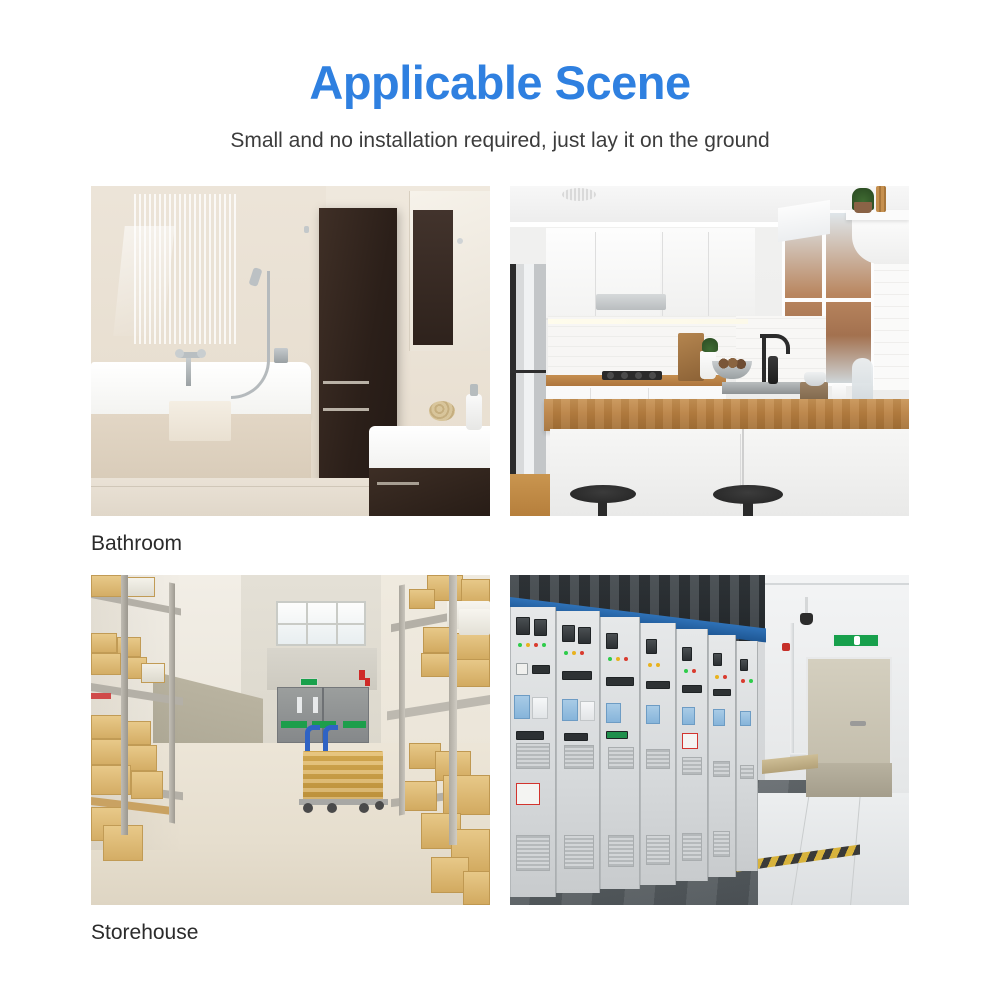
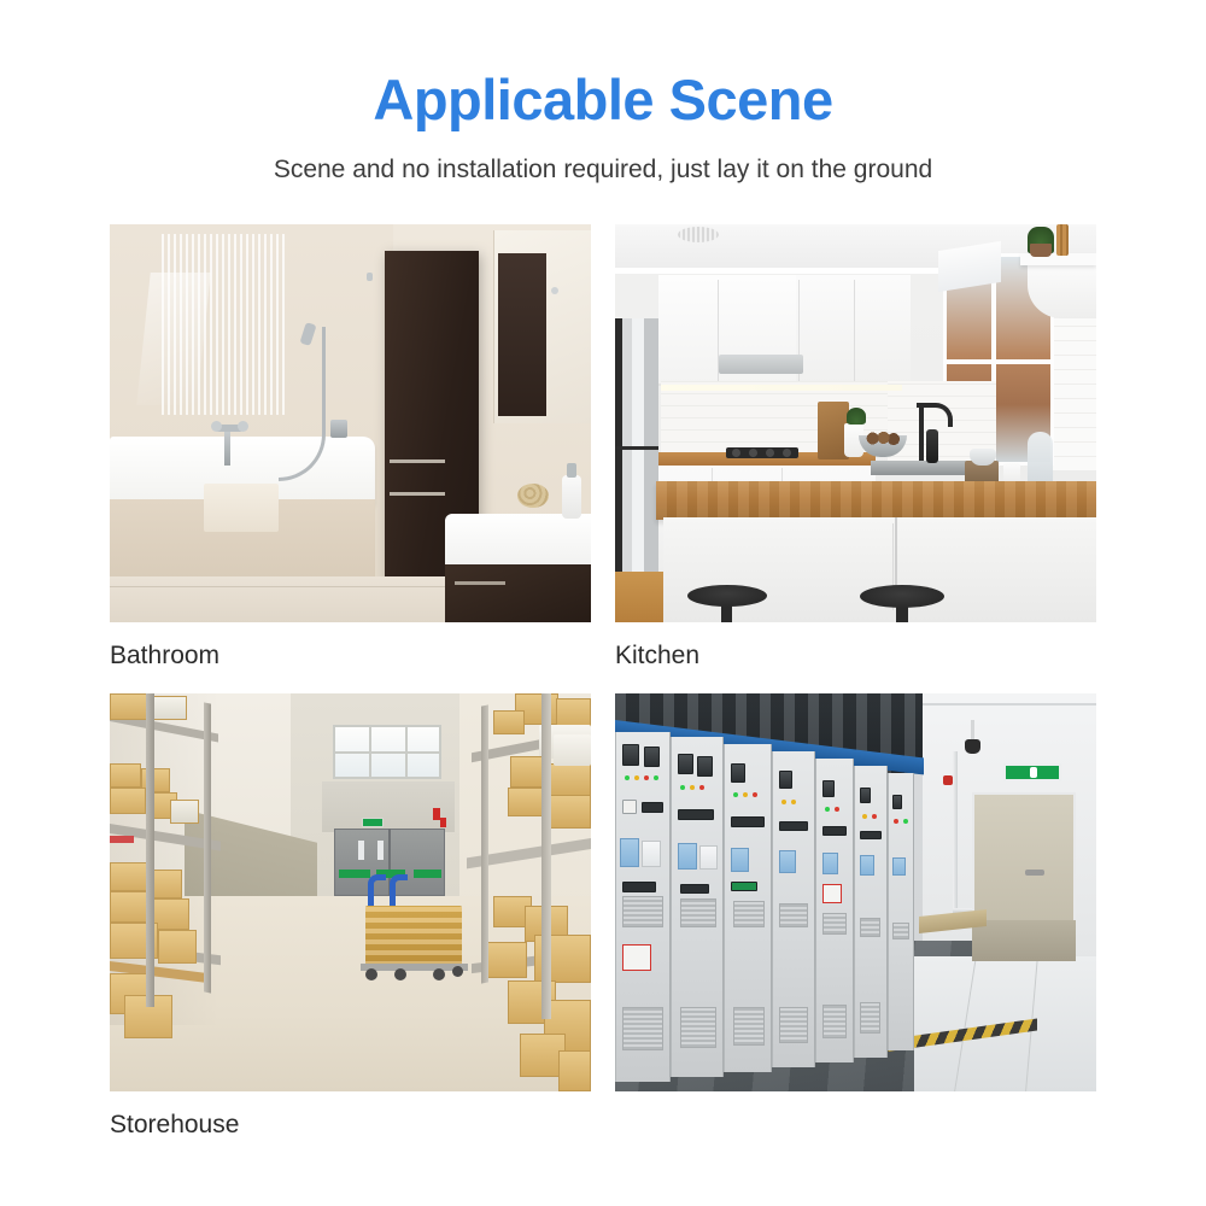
  Applicable Scene
- Small and no installation required, just lay it on the ground
+ Scene and no installation required, just lay it on the ground
  Bathroom
+ Kitchen
  Storehouse
